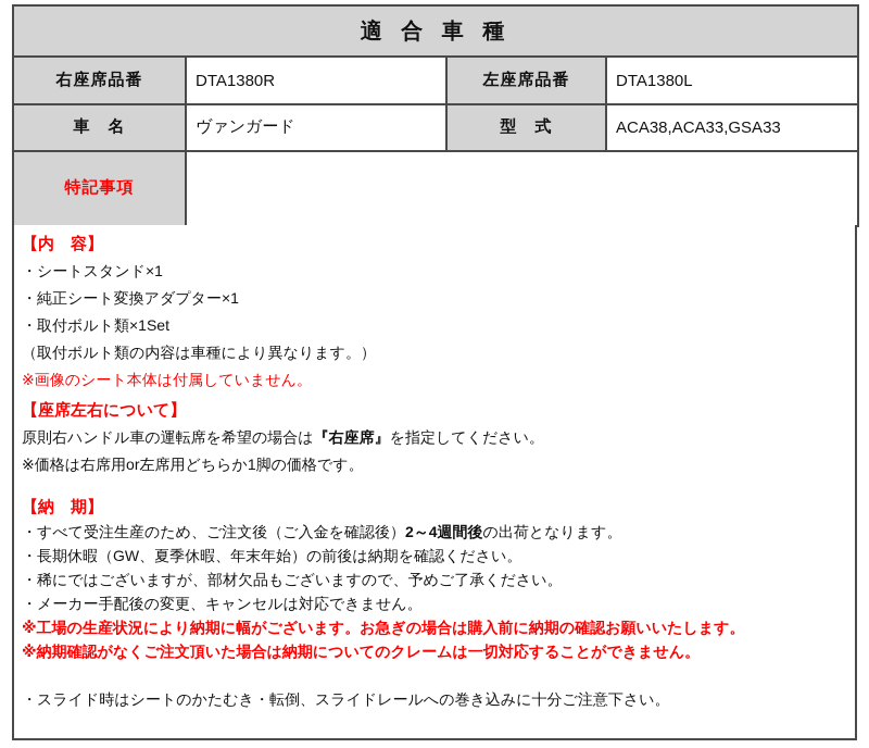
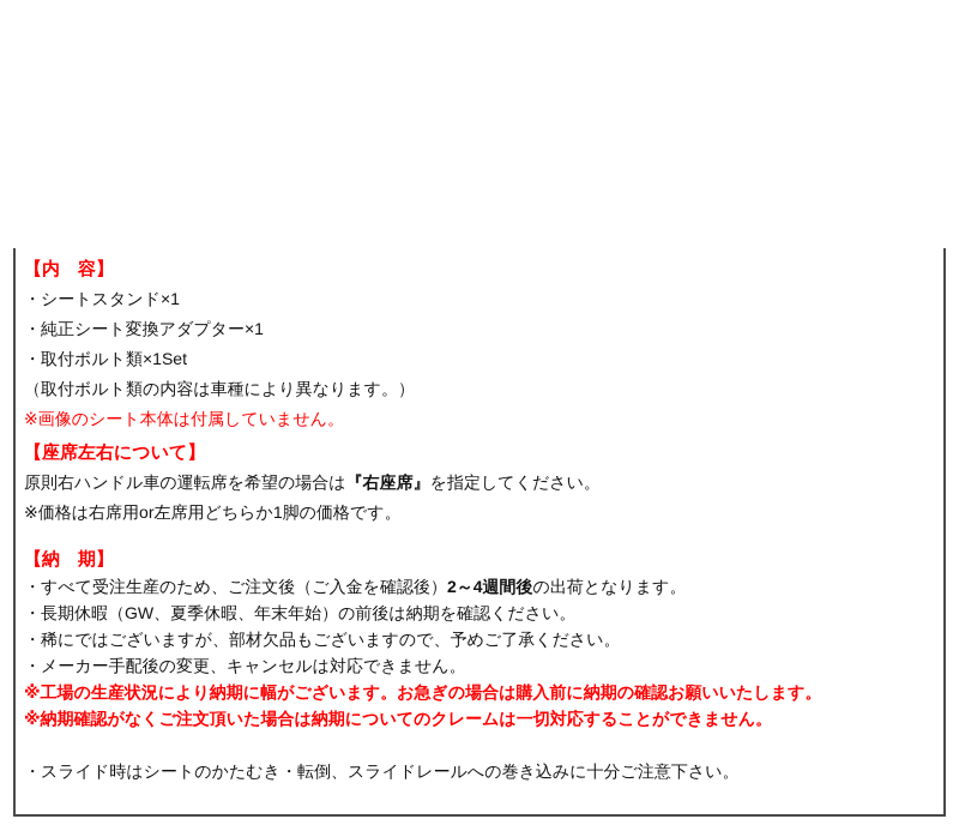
- 適 合 車 種
- 右座席品番	DTA1380R	左座席品番	DTA1380L
- 車 名	ヴァンガード	型 式	ACA38,ACA33,GSA33
- 特記事項
  【内 容】
  ・シートスタンド×1
  ・純正シート変換アダプター×1
  ・取付ボルト類×1Set
  （取付ボルト類の内容は車種により異なります。）
  ※画像のシート本体は付属していません。
  【座席左右について】
  原則右ハンドル車の運転席を希望の場合は『右座席』を指定してください。
  ※価格は右席用or左席用どちらか1脚の価格です。
  【納 期】
  ・すべて受注生産のため、ご注文後（ご入金を確認後）2～4週間後の出荷となります。
  ・長期休暇（GW、夏季休暇、年末年始）の前後は納期を確認ください。
  ・稀にではございますが、部材欠品もございますので、予めご了承ください。
  ・メーカー手配後の変更、キャンセルは対応できません。
  ※工場の生産状況により納期に幅がございます。お急ぎの場合は購入前に納期の確認お願いいたします。
  ※納期確認がなくご注文頂いた場合は納期についてのクレームは一切対応することができません。
  ・スライド時はシートのかたむき・転倒、スライドレールへの巻き込みに十分ご注意下さい。
